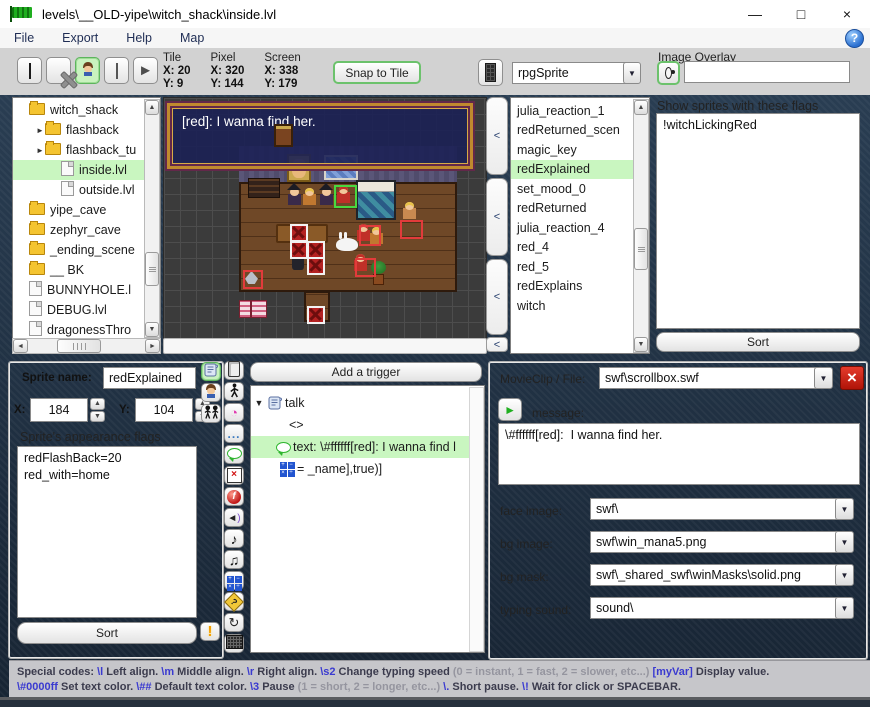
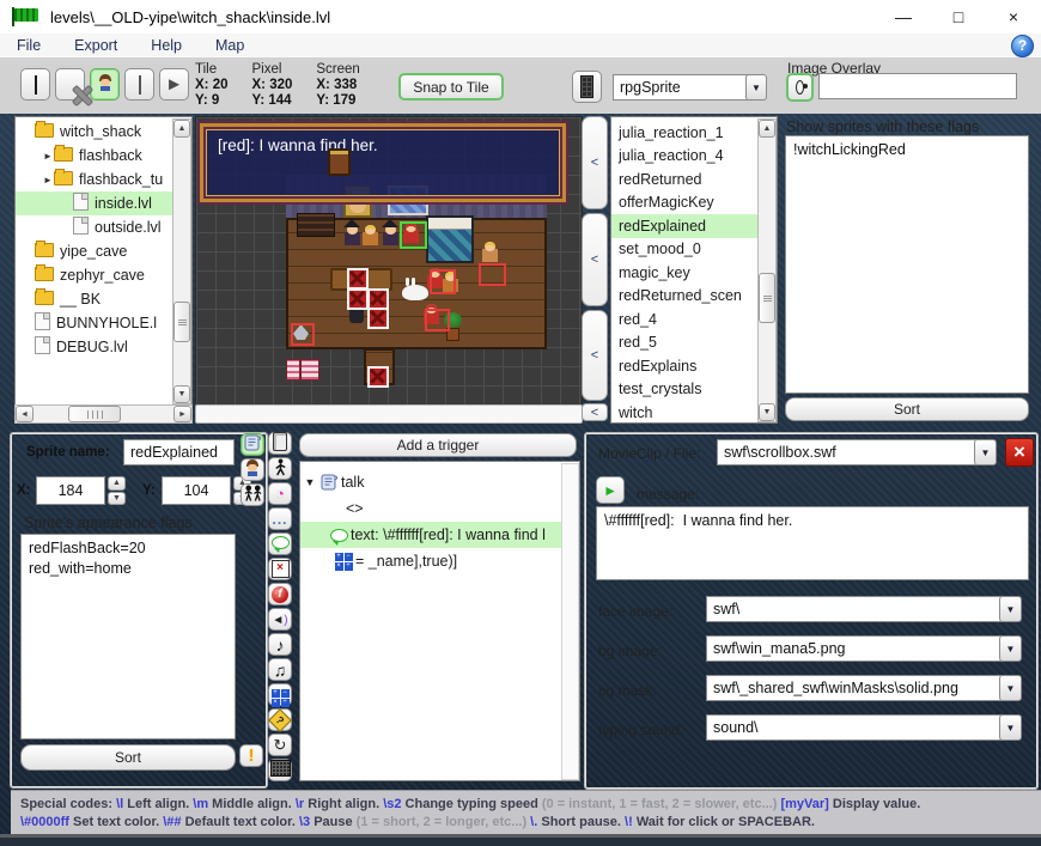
  levels\__OLD-yipe\witch_shack\inside.lvl
  —
  □
  ×
  File
  Export
  Help
  Map
  ?
  ►
  Tile
  X: 20
  Y: 9
  Pixel
  X: 320
  Y: 144
  Screen
  X: 338
  Y: 179
  Snap to Tile
  rpgSprite
  ▼
  Image Overlay
  witch_shack
  ►
  flashback
  ►
  flashback_tu
  inside.lvl
  outside.lvl
  yipe_cave
  zephyr_cave
- _ending_scene
  __ BK
  BUNNYHOLE.l
  DEBUG.lvl
- dragonessThro
  [red]: I wanna find her.
  <
  <
  <
  <
  julia_reaction_1
- redReturned_scen
+ julia_reaction_4
- magic_key
+ redReturned
+ offerMagicKey
  redExplained
  set_mood_0
- redReturned
+ magic_key
- julia_reaction_4
+ redReturned_scen
  red_4
  red_5
  redExplains
+ test_crystals
  witch
  Show sprites with these flags
  !witchLickingRed
  Sort
  Sprite name:
  redExplained
  X:
  184
  Y:
  104
  Sprite's appearance flags
  redFlashBack=20
  red_with=home
  Sort
  !
  ◔
  ...
  ×
  f
  ◄)
  ♪
  ♫
  ↻
  Add a trigger
  ▼
  talk
  <>
  text: \#ffffff[red]: I wanna find l
  = _name],true)]
  MovieClip / File:
  swf\scrollbox.swf
  ▼
  ×
  ►
  message:
  \#ffffff[red]: I wanna find her.
  face image:
  swf\
  ▼
  bg image:
  swf\win_mana5.png
  ▼
  bg mask:
  swf\_shared_swf\winMasks\solid.png
  ▼
  typing sound:
  sound\
  ▼
  Special codes: \l Left align. \m Middle align. \r Right align. \s2 Change typing speed (0 = instant, 1 = fast, 2 = slower, etc...) [myVar] Display value.
  \#0000ff Set text color. \## Default text color. \3 Pause (1 = short, 2 = longer, etc...) \. Short pause. \! Wait for click or SPACEBAR.
